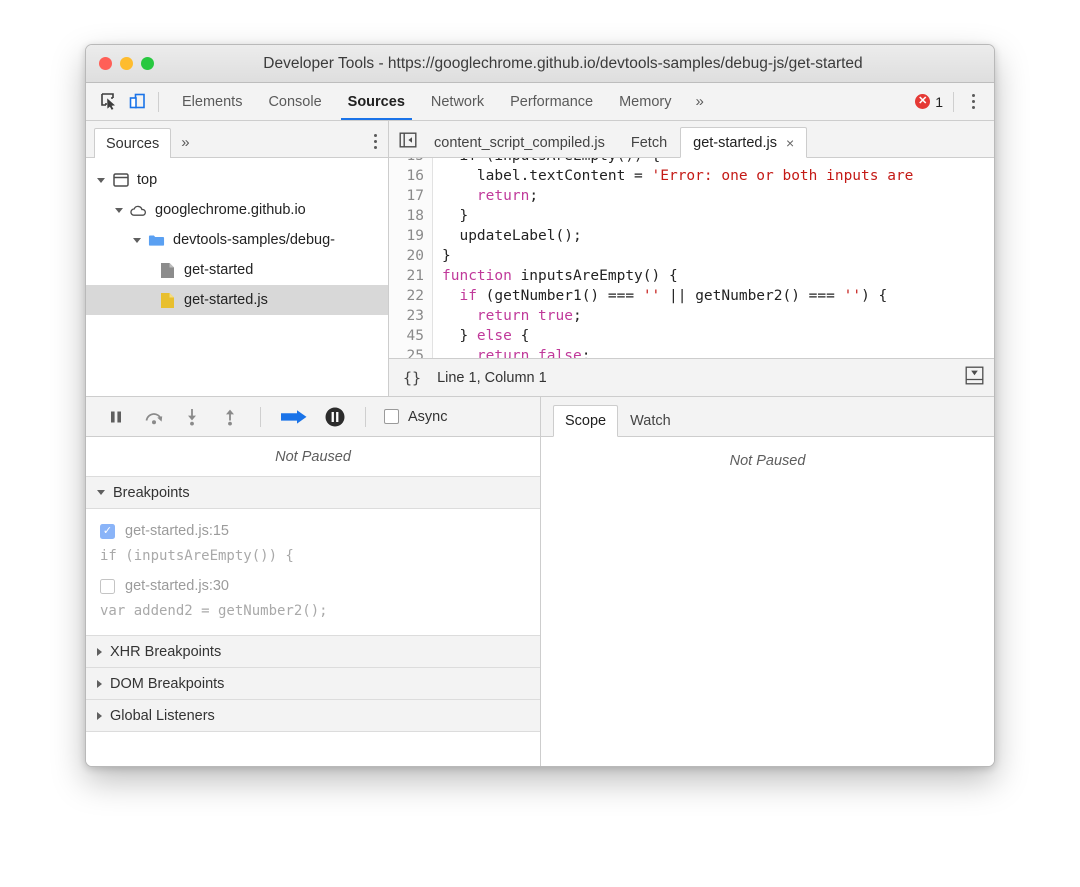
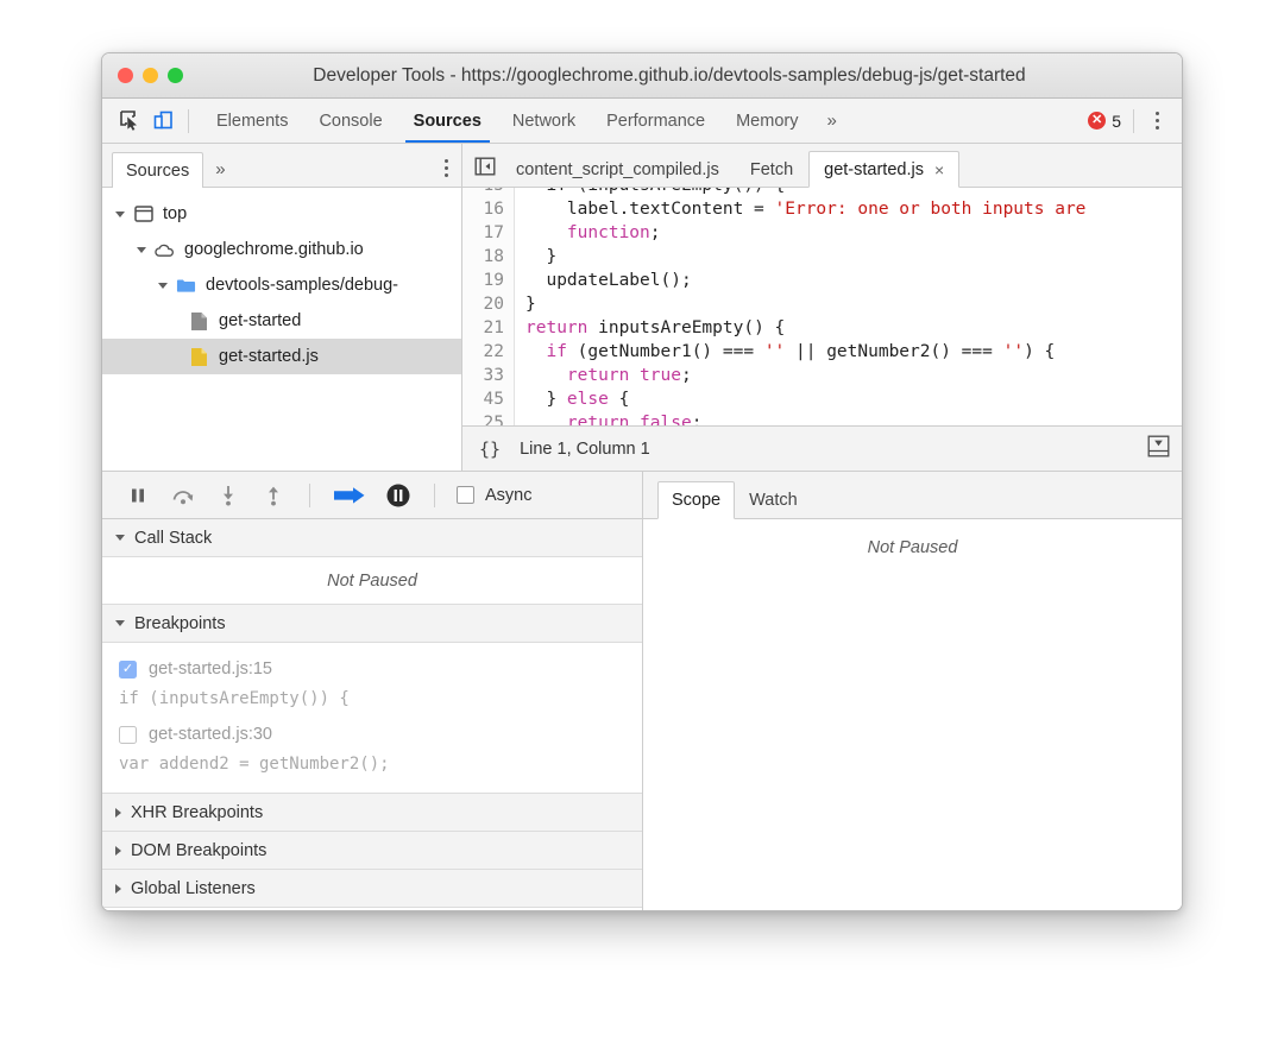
  Developer Tools - https://googlechrome.github.io/devtools-samples/debug-js/get-started
  Elements
  Console
  Sources
  Network
  Performance
  Memory
  »
  ✕
- 1
+ 5
  Sources
  »
  top
  googlechrome.github.io
  devtools-samples/debug-
  get-started
  get-started.js
  content_script_compiled.js
  Fetch
  get-started.js
  ×
  16
  label.textContent = 'Error: one or both inputs are
  17
- return;
+ function;
  18
  }
  19
  updateLabel();
  20
  }
  21
- function inputsAreEmpty() {
+ return inputsAreEmpty() {
  22
  if (getNumber1() === '' || getNumber2() === '') {
- 23
+ 33
  return true;
  45
  } else {
  25
  return false;
  {}
  Line 1, Column 1
  Async
+ Call Stack
  Not Paused
  Breakpoints
  ✓
  get-started.js:15
  if (inputsAreEmpty()) {
  get-started.js:30
  var addend2 = getNumber2();
  XHR Breakpoints
  DOM Breakpoints
  Global Listeners
  Scope
  Watch
  Not Paused
